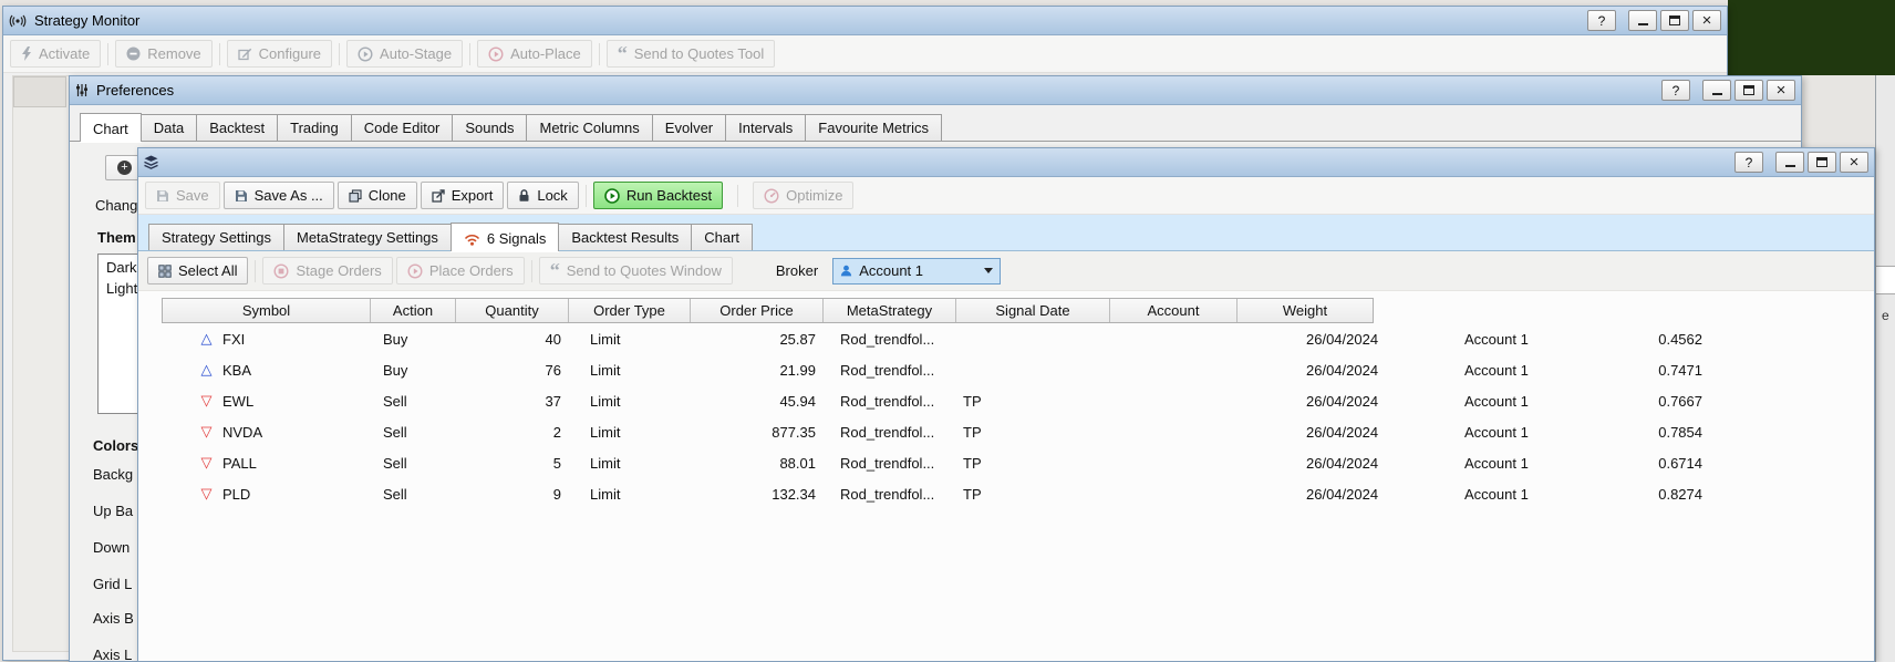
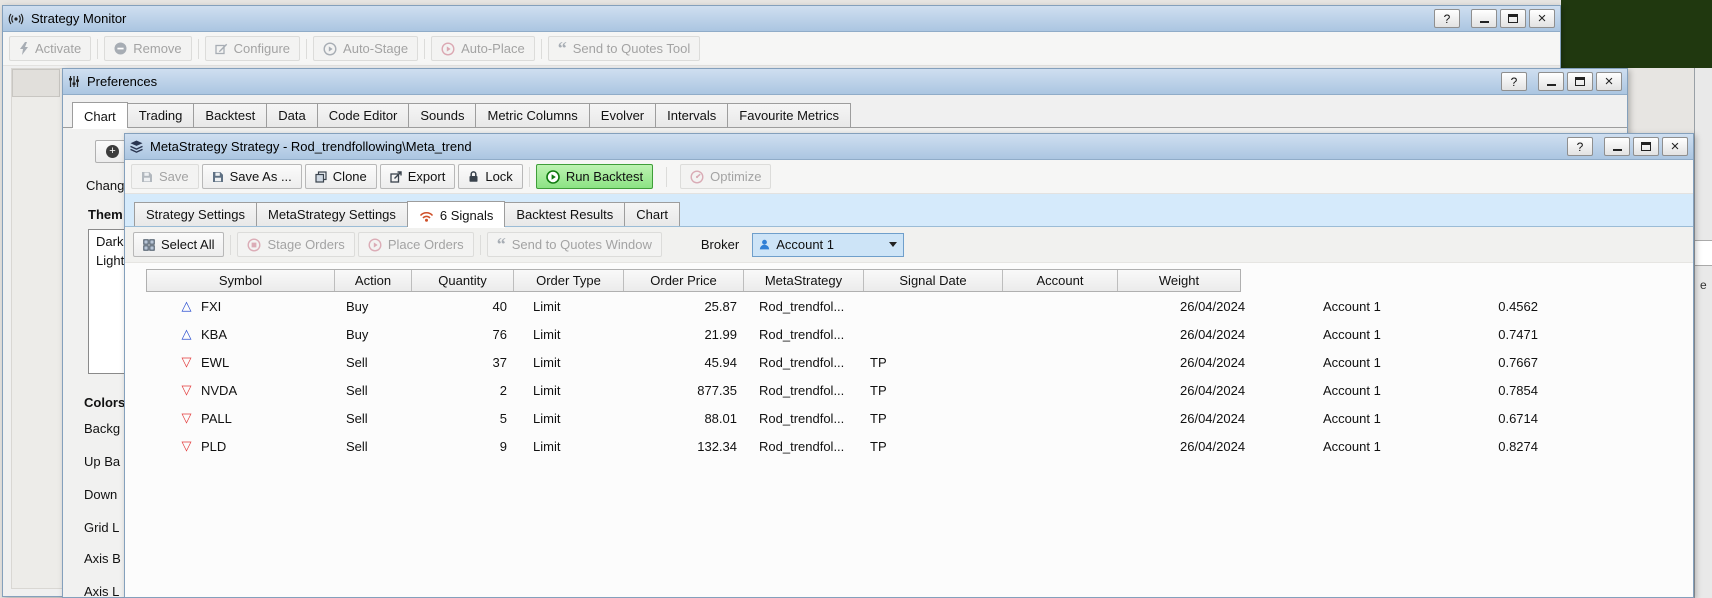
  e
  Strategy Monitor
  ?
  Activate
  Remove
  Configure
  Auto-Stage
  Auto-Place
  “
  Send to Quotes Tool
  Preferences
  ?
  Chart
- Data
+ Trading
  Backtest
- Trading
+ Data
  Code Editor
  Sounds
  Metric Columns
  Evolver
  Intervals
  Favourite Metrics
  Chang
  Them
  Dark
  Light
  Colors
  Backg
  Up Ba
  Down
  Grid L
  Axis B
  Axis L
+ MetaStrategy Strategy - Rod_trendfollowing\Meta_trend
  ?
  Save
  Save As ...
  Clone
  Export
  Lock
  Run Backtest
  Optimize
  Strategy Settings
  MetaStrategy Settings
  6 Signals
  Backtest Results
  Chart
  Select All
  Stage Orders
  Place Orders
  “
  Send to Quotes Window
  Broker
  Account 1
  Symbol
  Action
  Quantity
  Order Type
  Order Price
  MetaStrategy
  Signal Date
  Account
  Weight
  △
  FXI
  Buy
  40
  Limit
  25.87
  Rod_trendfol...
  26/04/2024
  Account 1
  0.4562
  △
  KBA
  Buy
  76
  Limit
  21.99
  Rod_trendfol...
  26/04/2024
  Account 1
  0.7471
  ▽
  EWL
  Sell
  37
  Limit
  45.94
  Rod_trendfol...
  TP
  26/04/2024
  Account 1
  0.7667
  ▽
  NVDA
  Sell
  2
  Limit
  877.35
  Rod_trendfol...
  TP
  26/04/2024
  Account 1
  0.7854
  ▽
  PALL
  Sell
  5
  Limit
  88.01
  Rod_trendfol...
  TP
  26/04/2024
  Account 1
  0.6714
  ▽
  PLD
  Sell
  9
  Limit
  132.34
  Rod_trendfol...
  TP
  26/04/2024
  Account 1
  0.8274
